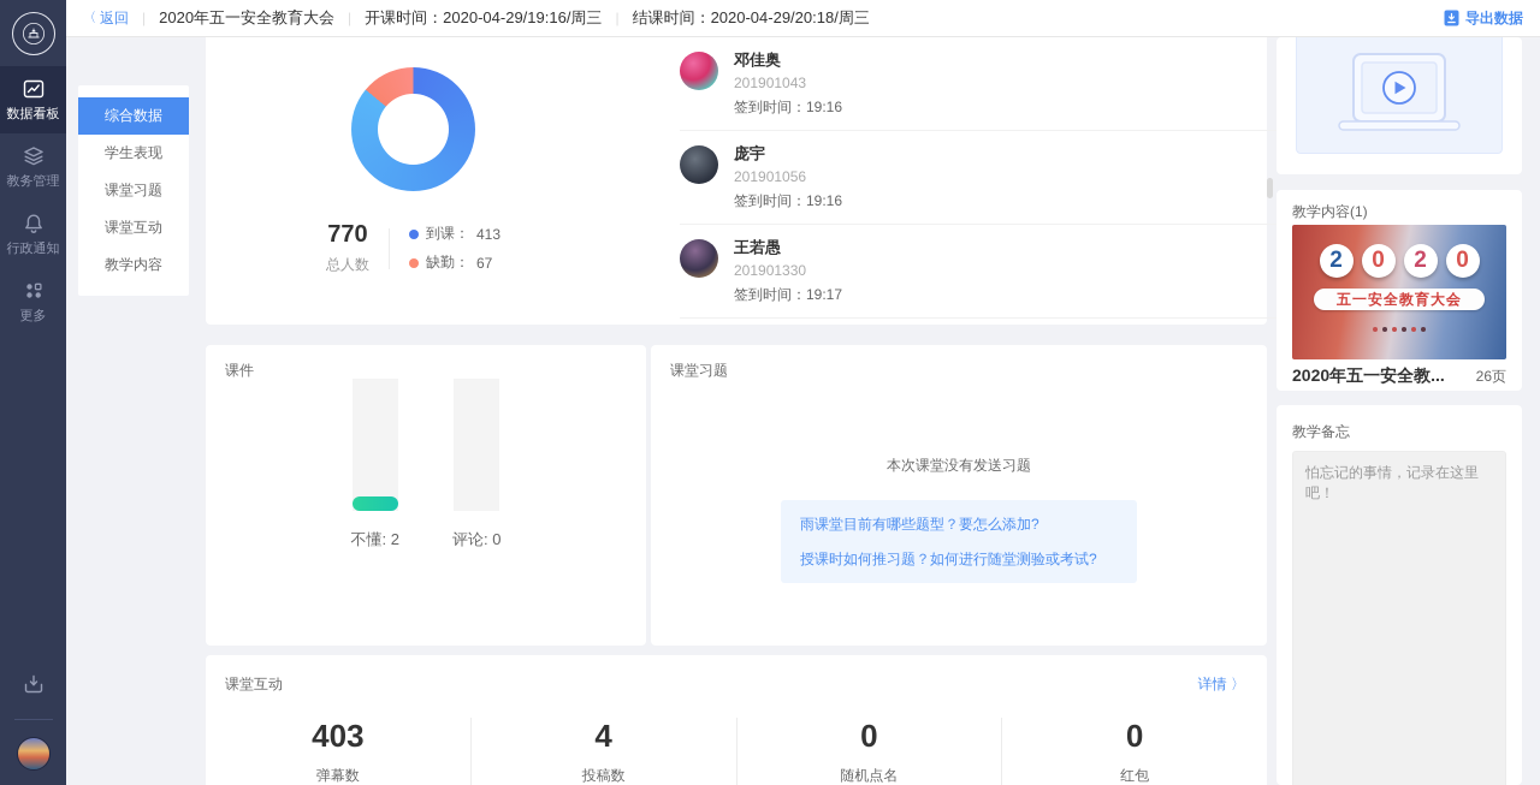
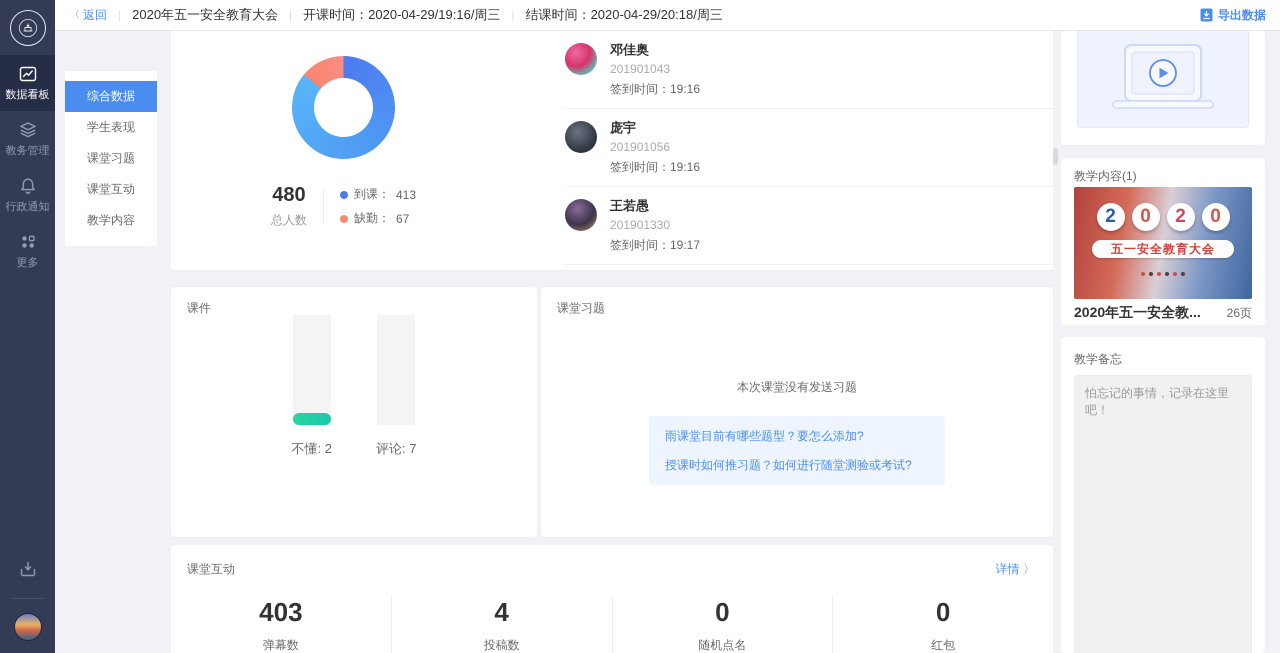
  〈
  返回
  |
  2020年五一安全教育大会
  |
  开课时间：2020-04-29/19:16/周三
  结课时间：2020-04-29/20:18/周三
  导出数据
  数据看板
  教务管理
  行政通知
  更多
  综合数据
  学生表现
  课堂习题
  课堂互动
  教学内容
- 770
+ 480
  总人数
  到课：
  413
  缺勤：
  67
  邓佳奥
  201901043
  签到时间：19:16
  庞宇
  201901056
  签到时间：19:16
  王若愚
  201901330
  签到时间：19:17
  课件
  不懂: 2
- 评论: 0
+ 评论: 7
  课堂习题
  本次课堂没有发送习题
  雨课堂目前有哪些题型？要怎么添加?
  授课时如何推习题？如何进行随堂测验或考试?
  课堂互动
  详情 〉
  403
  弹幕数
  4
  投稿数
  0
  随机点名
  0
  红包
  教学内容(1)
  2
  0
  2
  0
  五一安全教育大会
  2020年五一安全教...
  26页
  教学备忘
